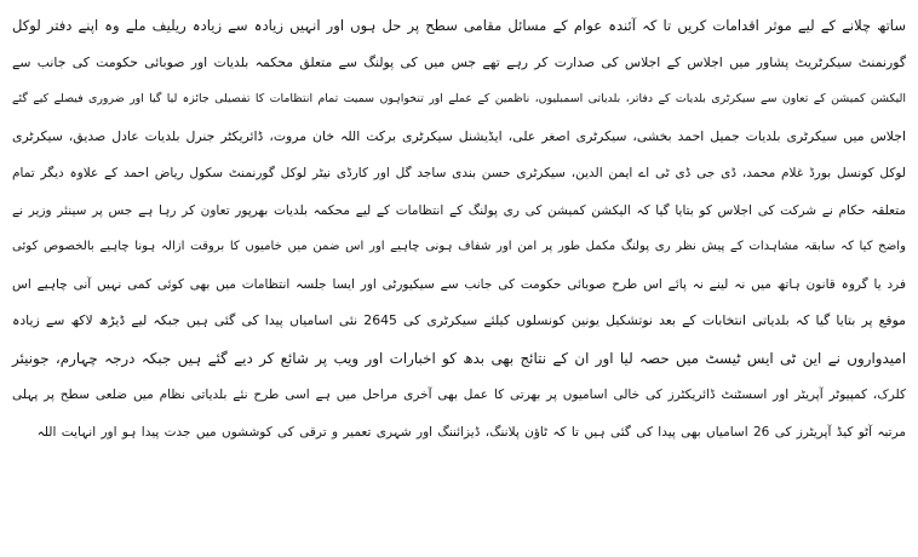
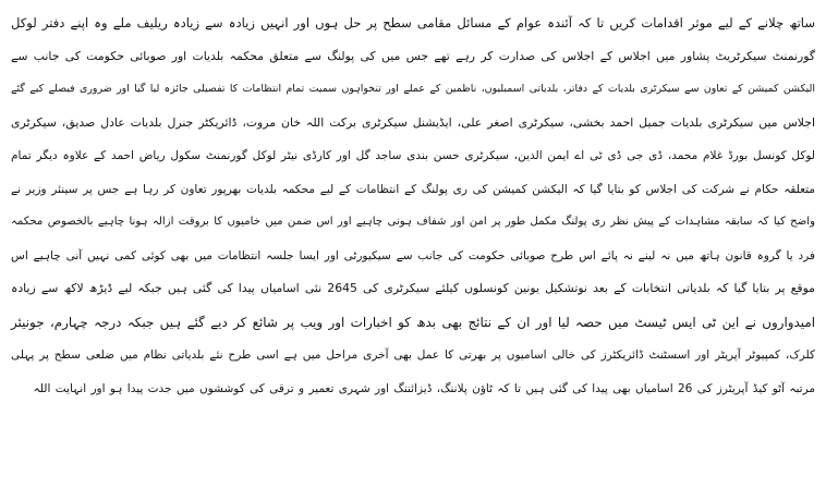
  ساتھ چلانے کے لیے موثر اقدامات کریں تا کہ آئندہ عوام کے مسائل مقامی سطح پر حل ہوں اور انہیں زیادہ سے زیادہ ریلیف ملے وہ اپنے دفتر لوکل
  گورنمنٹ سیکرٹریٹ پشاور میں اجلاس کے اجلاس کی صدارت کر رہے تھے جس میں کی پولنگ سے متعلق محکمہ بلدیات اور صوبائی حکومت کی جانب سے
  الیکشن کمیشن کے تعاون سے سیکرٹری بلدیات کے دفاتر، بلدیاتی اسمبلیوں، ناظمین کے عملے اور تنخواہوں سمیت تمام انتظامات کا تفصیلی جائزہ لیا گیا اور ضروری فیصلے کیے گئے
  اجلاس میں سیکرٹری بلدیات جمیل احمد بخشی، سیکرٹری اصغر علی، ایڈیشنل سیکرٹری برکت اللہ خان مروت، ڈائریکٹر جنرل بلدیات عادل صدیق، سیکرٹری
  لوکل کونسل بورڈ غلام محمد، ڈی جی ڈی ٹی اے ایمن الدین، سیکرٹری حسن بندی ساجد گل اور کارڈی نیٹر لوکل گورنمنٹ سکول ریاض احمد کے علاوہ دیگر تمام
  متعلقہ حکام نے شرکت کی اجلاس کو بتایا گیا کہ الیکشن کمیشن کی ری پولنگ کے انتظامات کے لیے محکمہ بلدیات بھرپور تعاون کر رہا ہے جس پر سینئر وزیر نے
- واضح کیا کہ سابقہ مشاہدات کے پیش نظر ری پولنگ مکمل طور پر امن اور شفاف ہونی چاہیے اور اس ضمن میں خامیوں کا بروقت ازالہ ہونا چاہیے بالخصوص کوئی
+ واضح کیا کہ سابقہ مشاہدات کے پیش نظر ری پولنگ مکمل طور پر امن اور شفاف ہونی چاہیے اور اس ضمن میں خامیوں کا بروقت ازالہ ہونا چاہیے بالخصوص محکمہ
  فرد یا گروہ قانون ہاتھ میں نہ لینے نہ پائے اس طرح صوبائی حکومت کی جانب سے سیکیورٹی اور ایسا جلسہ انتظامات میں بھی کوئی کمی نہیں آنی چاہیے اس
  موقع پر بتایا گیا کہ بلدیاتی انتخابات کے بعد نوتشکیل یونین کونسلوں کیلئے سیکرٹری کی 2645 نئی اسامیاں پیدا کی گئی ہیں جبکہ لیے ڈیڑھ لاکھ سے زیادہ
  امیدواروں نے این ٹی ایس ٹیسٹ میں حصہ لیا اور ان کے نتائج بھی بدھ کو اخبارات اور ویب پر شائع کر دیے گئے ہیں جبکہ درجہ چہارم، جونیئر
  کلرک، کمپیوٹر آپریٹر اور اسسٹنٹ ڈائریکٹرز کی خالی اسامیوں پر بھرتی کا عمل بھی آخری مراحل میں ہے اسی طرح نئے بلدیاتی نظام میں ضلعی سطح پر پہلی
  مرتبہ آٹو کیڈ آپریٹرز کی 26 اسامیاں بھی پیدا کی گئی ہیں تا کہ ٹاؤن پلاننگ، ڈیزائننگ اور شہری تعمیر و ترقی کی کوششوں میں جدت پیدا ہو اور انہایت اللہ
